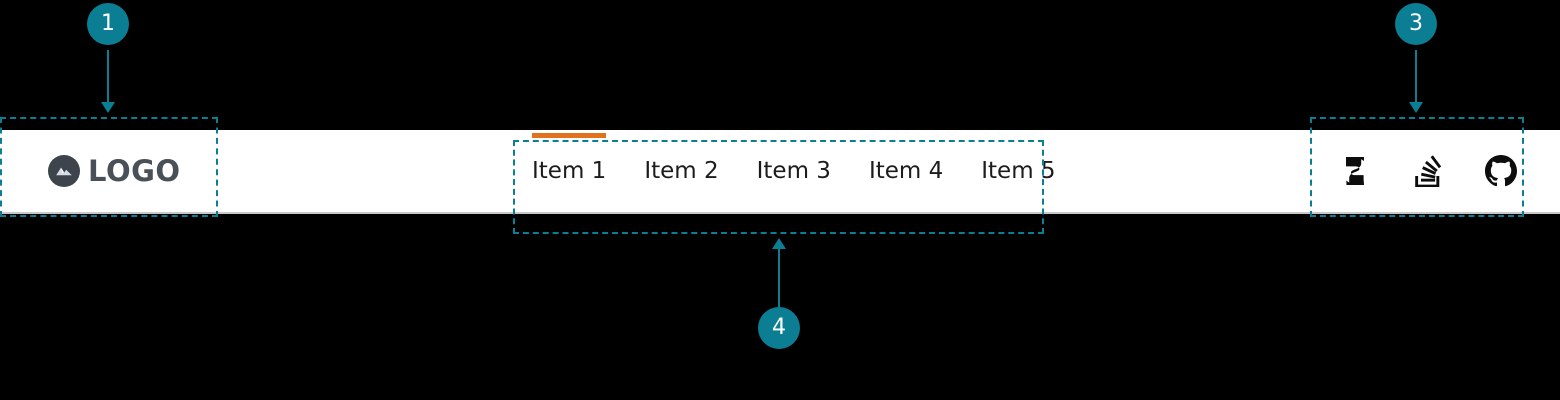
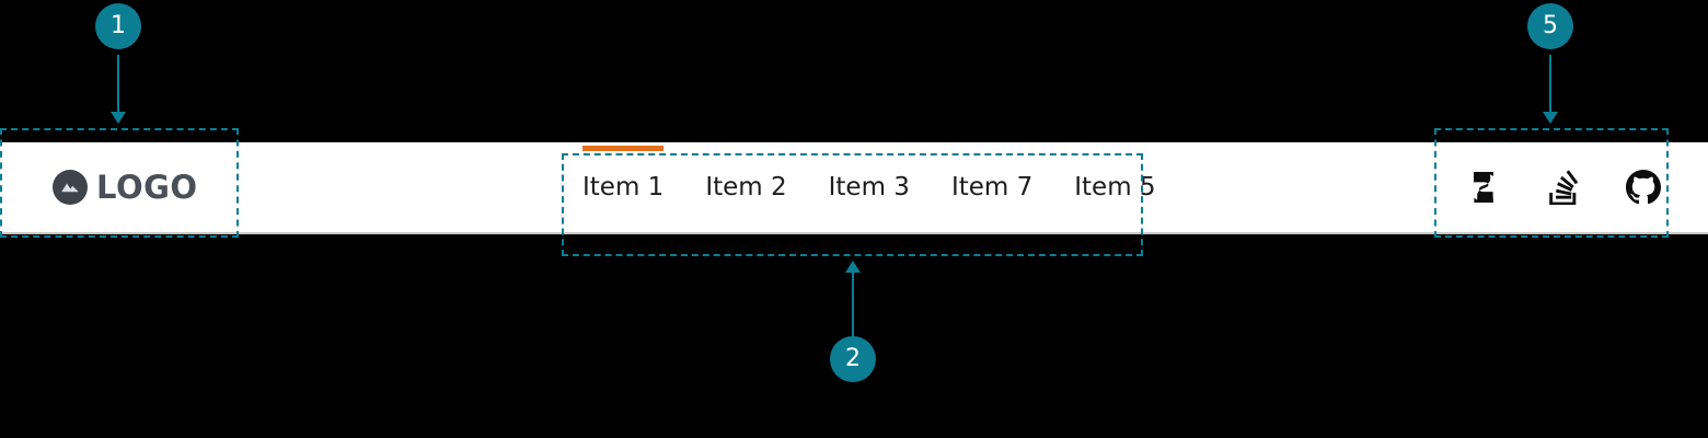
  LOGO
  Item 1
  Item 2
  Item 3
- Item 4
+ Item 7
  Item 5
  1
- 4
+ 2
- 3
+ 5
